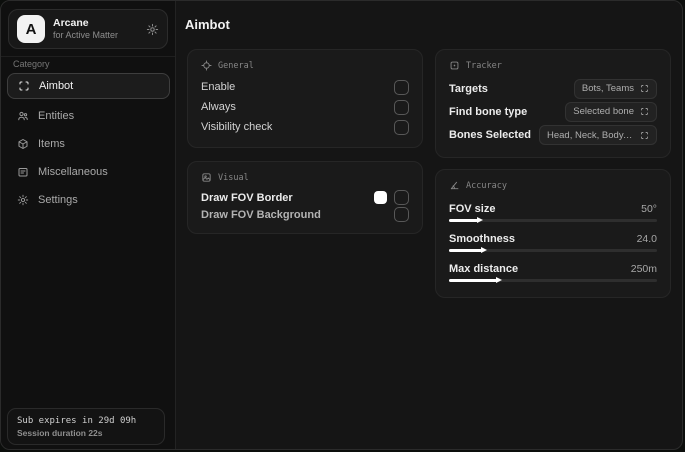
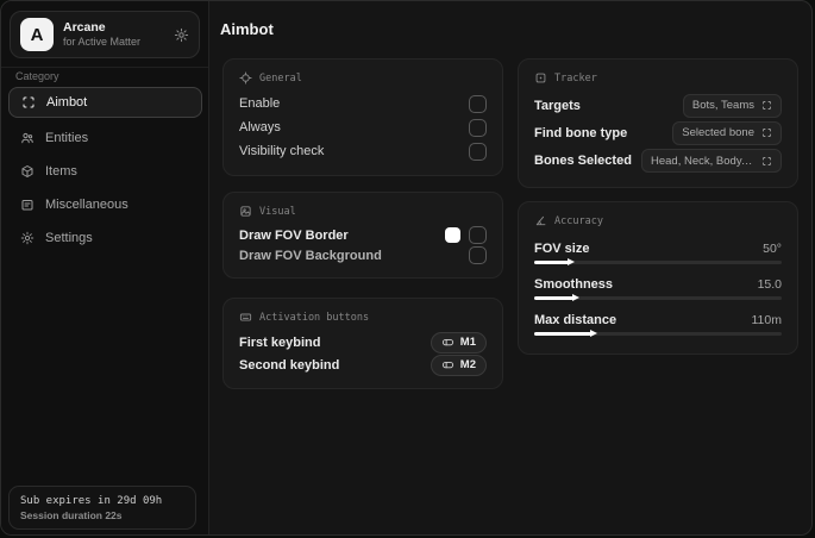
  A
  Arcane
  for Active Matter
  Category
  Aimbot
  Entities
  Items
  Miscellaneous
  Settings
  Sub expires in 29d 09h
  Session duration 22s
  Aimbot
  General
  Enable
  Always
  Visibility check
  Visual
  Draw FOV Border
  Draw FOV Background
+ Activation buttons
+ First keybind
+ M1
+ Second keybind
+ M2
  Tracker
  Targets
  Bots, Teams
  Find bone type
  Selected bone
  Bones Selected
  Head, Neck, Body, P
  Accuracy
  FOV size
  50°
  Smoothness
- 24.0
+ 15.0
  Max distance
- 250m
+ 110m
